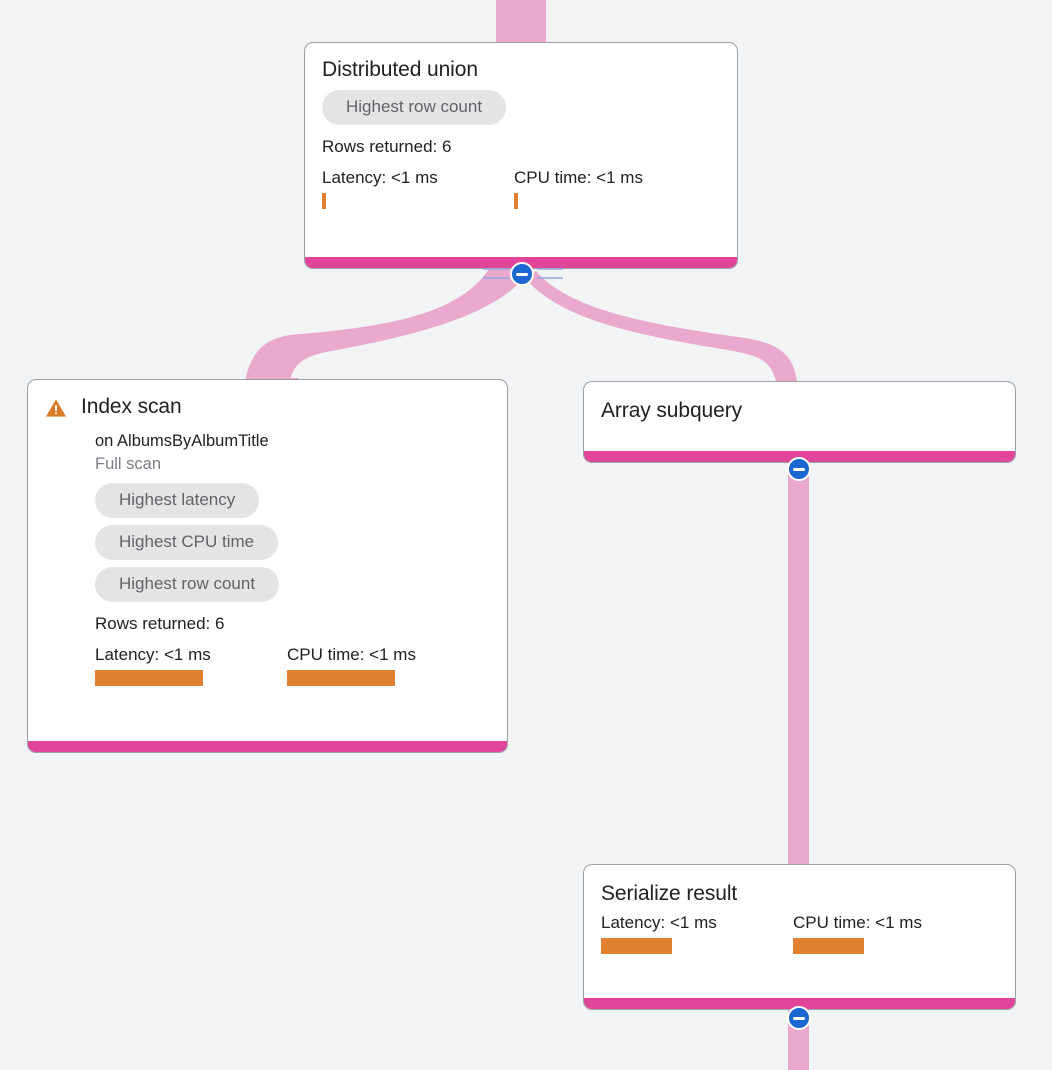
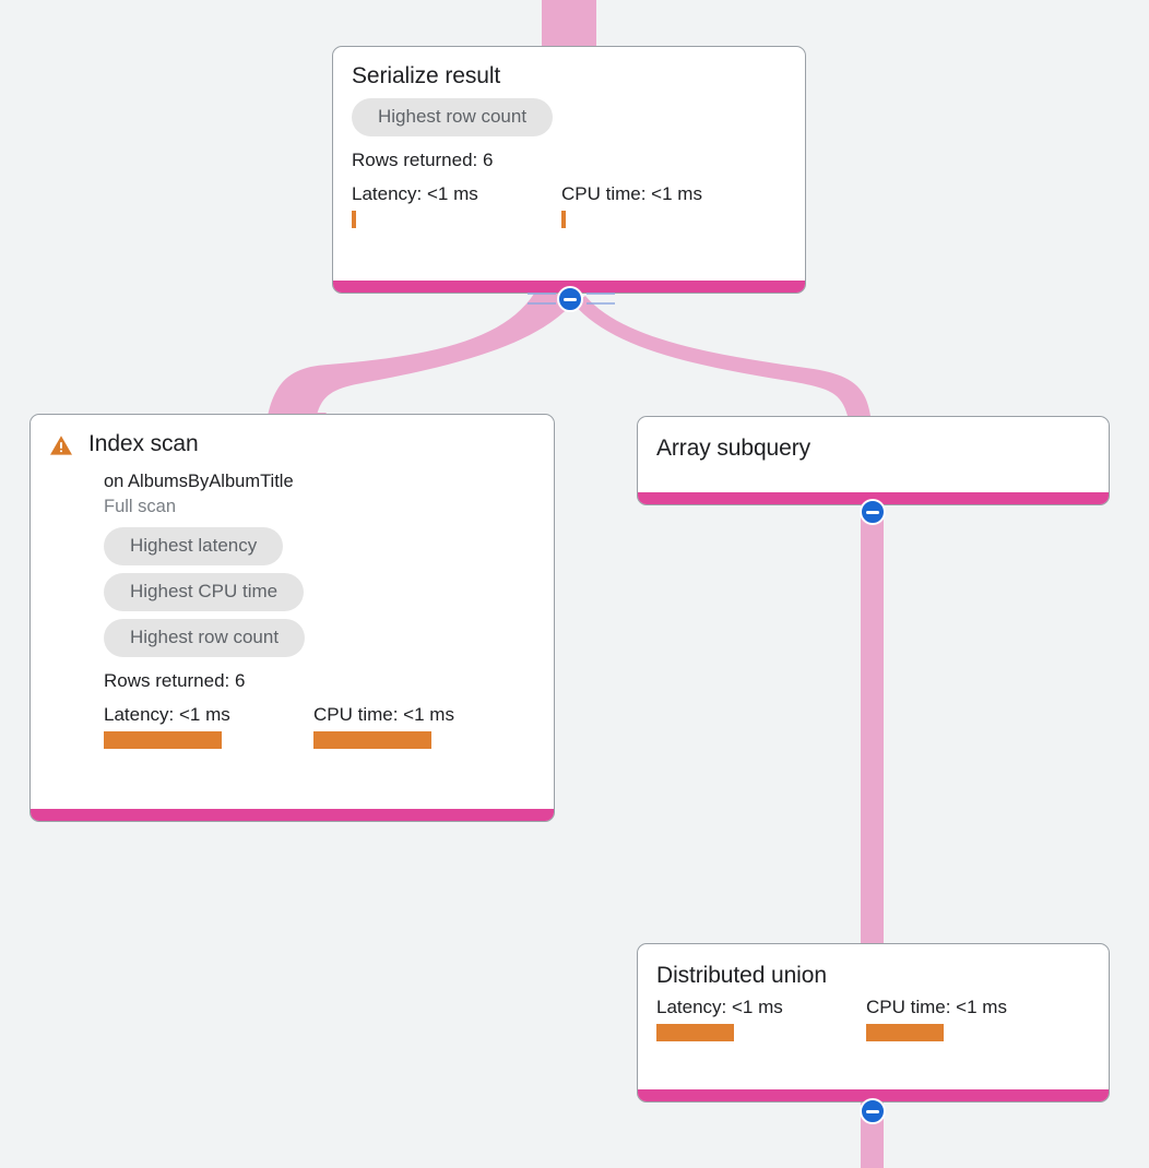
- Distributed union
+ Serialize result
  Highest row count
  Rows returned: 6
  Latency: <1 ms
  CPU time: <1 ms
  Index scan
  on AlbumsByAlbumTitle
  Full scan
  Highest latency
  Highest CPU time
  Highest row count
  Rows returned: 6
  Latency: <1 ms
  CPU time: <1 ms
  Array subquery
- Serialize result
+ Distributed union
  Latency: <1 ms
  CPU time: <1 ms
